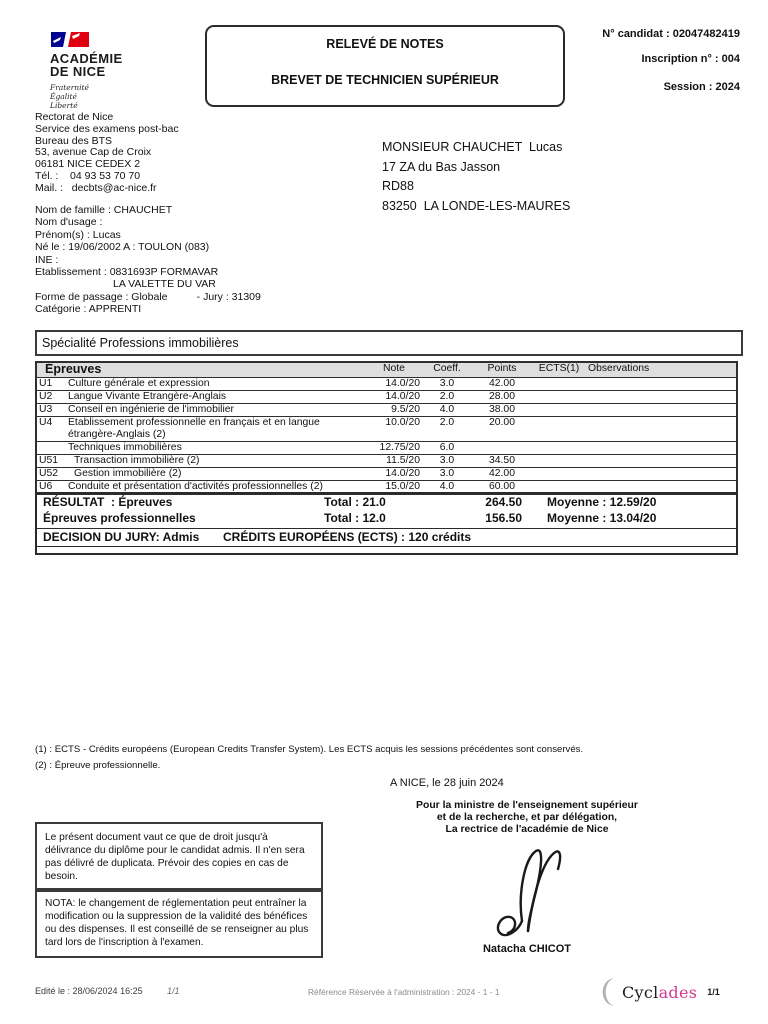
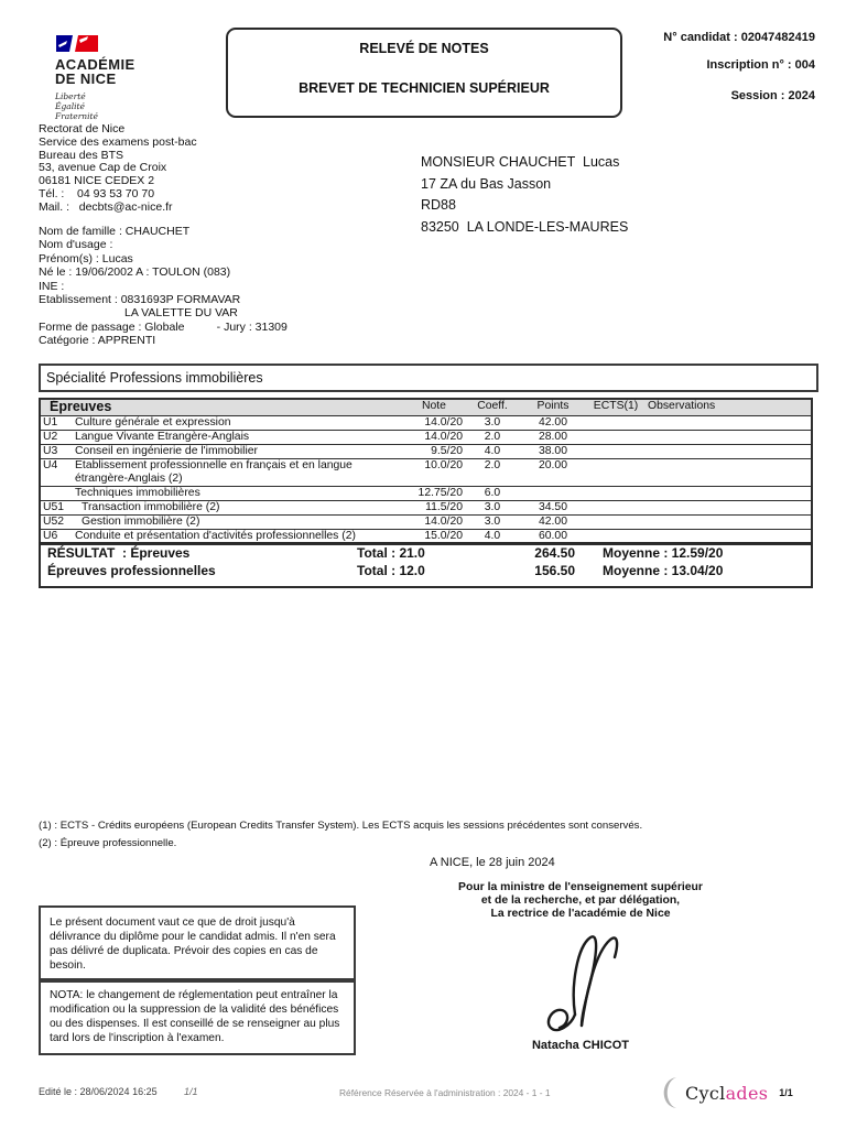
  ACADÉMIE
  DE NICE
- Fraternité
+ Liberté
  Égalité
- Liberté
+ Fraternité
  RELEVÉ DE NOTES
  BREVET DE TECHNICIEN SUPÉRIEUR
  N° candidat : 02047482419
  Inscription n° : 004
  Session : 2024
  Rectorat de Nice
  Service des examens post-bac
  Bureau des BTS
  53, avenue Cap de Croix
  06181 NICE CEDEX 2
  Tél. : 04 93 53 70 70
  Mail. : decbts@ac-nice.fr
  MONSIEUR CHAUCHET Lucas
  17 ZA du Bas Jasson
  RD88
  83250 LA LONDE-LES-MAURES
  Nom de famille : CHAUCHET
  Nom d'usage :
  Prénom(s) : Lucas
  Né le : 19/06/2002 A : TOULON (083)
  INE :
  Etablissement : 0831693P FORMAVAR
  LA VALETTE DU VAR
  Forme de passage : Globale - Jury : 31309
  Catégorie : APPRENTI
  Spécialité Professions immobilières
  Épreuves	Note	Coeff.	Points	ECTS(1)	Observations
  U1	Culture générale et expression	14.0/20	3.0	42.00
  U2	Langue Vivante Etrangère-Anglais	14.0/20	2.0	28.00
  U3	Conseil en ingénierie de l'immobilier	9.5/20	4.0	38.00
  U4	Etablissement professionnelle en français et en langue étrangère-Anglais (2)	10.0/20	2.0	20.00
  	Techniques immobilières	12.75/20	6.0
  U51	Transaction immobilière (2)	11.5/20	3.0	34.50
  U52	Gestion immobilière (2)	14.0/20	3.0	42.00
  U6	Conduite et présentation d'activités professionnelles (2)	15.0/20	4.0	60.00
  RÉSULTAT : Épreuves
  Total : 21.0
  264.50
  Moyenne : 12.59/20
  Épreuves professionnelles
  Total : 12.0
  156.50
  Moyenne : 13.04/20
- DECISION DU JURY: Admis
- CRÉDITS EUROPÉENS (ECTS) : 120 crédits
  (1) : ECTS - Crédits européens (European Credits Transfer System). Les ECTS acquis les sessions précédentes sont conservés.
  (2) : Épreuve professionnelle.
  A NICE, le 28 juin 2024
  Pour la ministre de l'enseignement supérieur
  et de la recherche, et par délégation,
  La rectrice de l'académie de Nice
  Natacha CHICOT
  Le présent document vaut ce que de droit jusqu'à délivrance du diplôme pour le candidat admis. Il n'en sera pas délivré de duplicata. Prévoir des copies en cas de besoin.
  NOTA: le changement de réglementation peut entraîner la modification ou la suppression de la validité des bénéfices ou des dispenses. Il est conseillé de se renseigner au plus tard lors de l'inscription à l'examen.
  Edité le : 28/06/2024 16:25
  1/1
  Référence Réservée à l'administration : 2024 - 1 - 1
  Cyclades
  1/1
